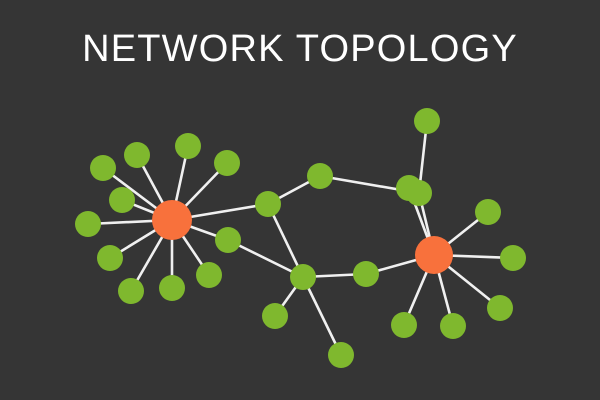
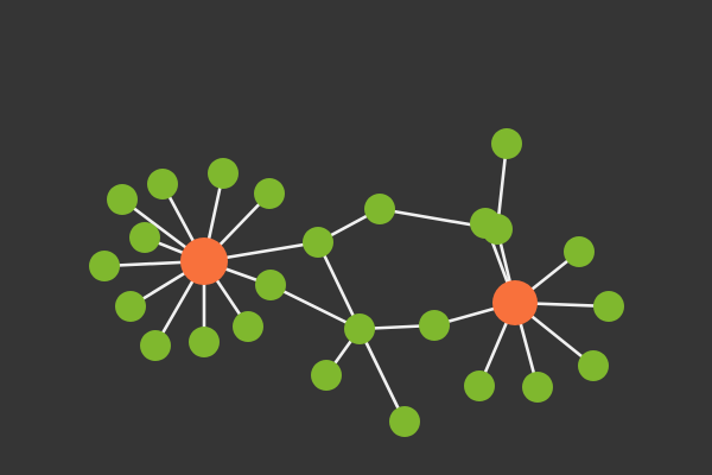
- NETWORK TOPOLOGY
